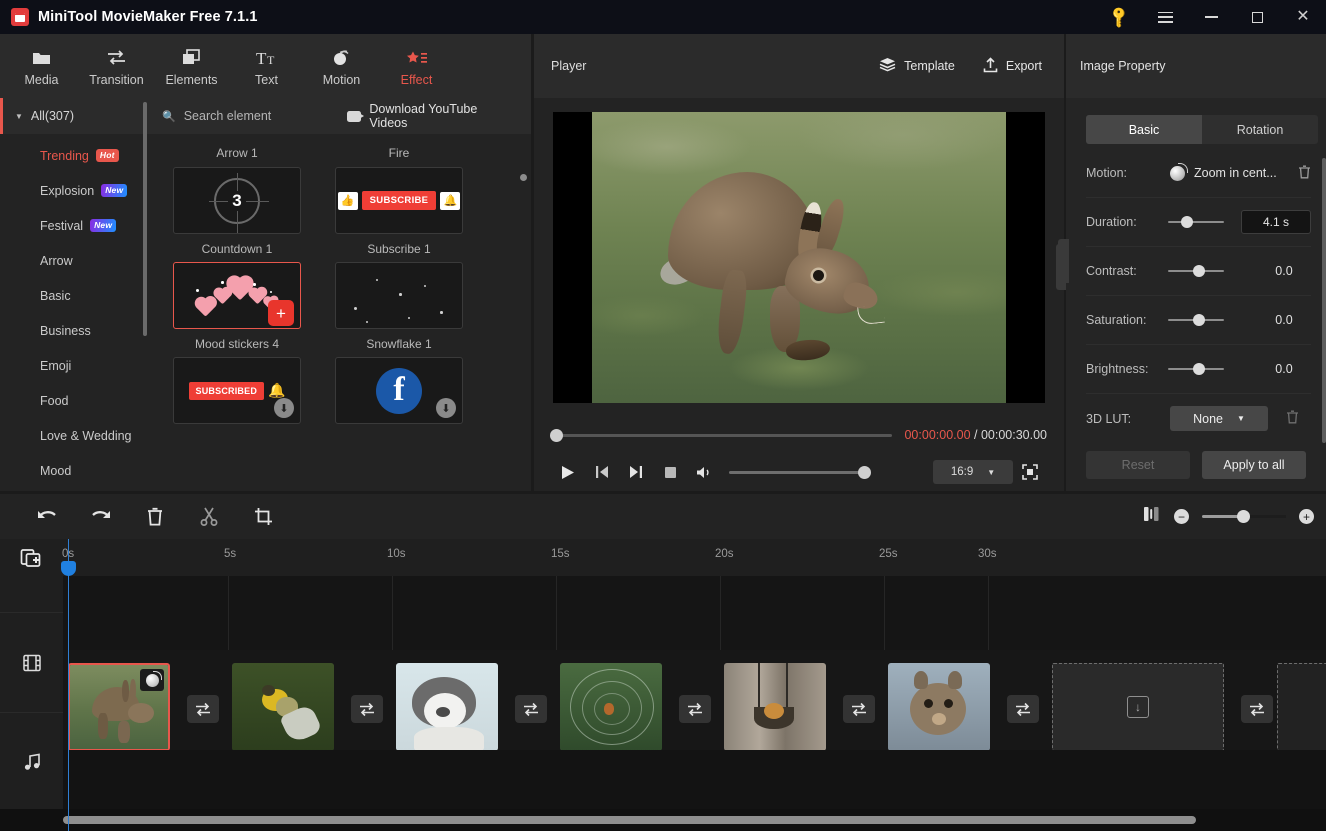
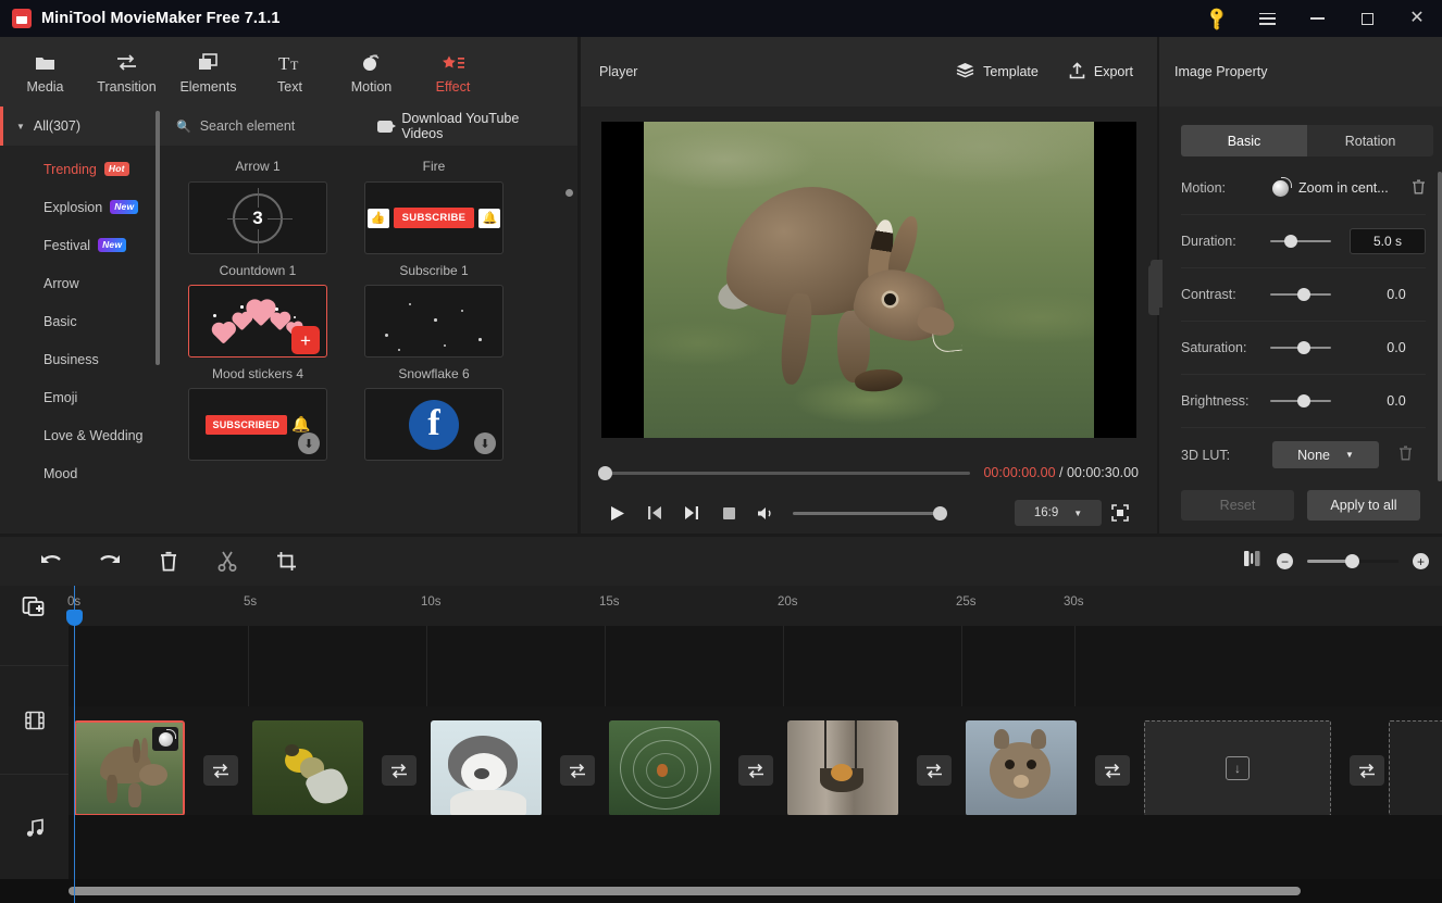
  MiniTool MovieMaker Free 7.1.1
  ✕
  Media
  Transition
  Elements
  T
  T
  Text
  Motion
  Effect
  ▼
  All(307)
  Trending
  Hot
  Explosion
  New
  Festival
  New
  Arrow
  Basic
  Business
  Emoji
- Food
  Love & Wedding
  Mood
  🔍
  Search element
  Download YouTube Videos
  Arrow 1
  Fire
  3
  Countdown 1
  👍
  SUBSCRIBE
  🔔
  Subscribe 1
  +
  Mood stickers 4
- Snowflake 1
+ Snowflake 6
  SUBSCRIBED
  🔔
  ⬇
  f
  ⬇
  Player
  Template
  Export
  00:00:00.00 / 00:00:30.00
  16:9
  ▼
  Image Property
  Basic
  Rotation
  Motion:
  Zoom in cent...
  Duration:
- 4.1 s
+ 5.0 s
  Contrast:
  0.0
  Saturation:
  0.0
  Brightness:
  0.0
  3D LUT:
  None
  ▼
  Reset
  Apply to all
  −
  +
  0s
  5s
  10s
  15s
  20s
  25s
  30s
  ↓
